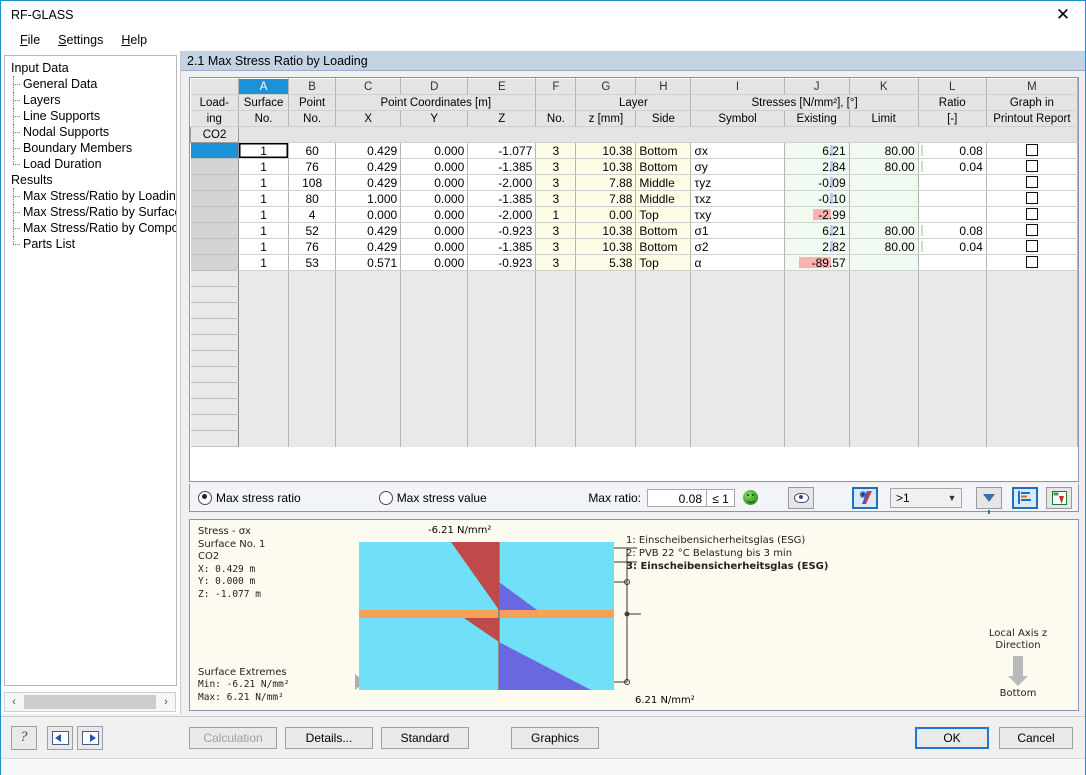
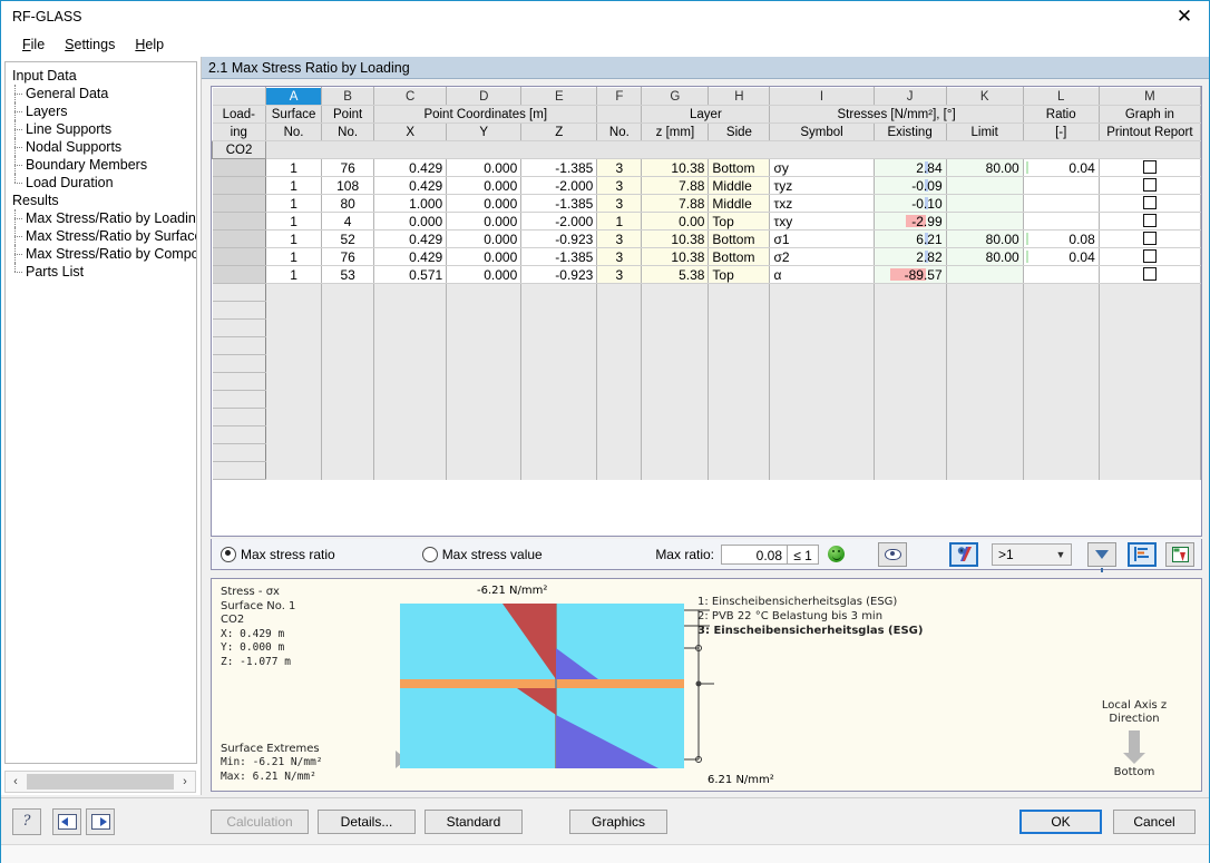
  RF-GLASS
  ✕
  File
  Settings
  Help
  Input Data
  General Data
  Layers
  Line Supports
  Nodal Supports
  Boundary Members
  Load Duration
  Results
  Max Stress/Ratio by Loadin
  Max Stress/Ratio by Surfac
  Max Stress/Ratio by Compo
  Parts List
  ‹
  ›
  2.1 Max Stress Ratio by Loading
  	A	B	C	D	E	F	G	H	I	J	K	L	M
  Load-	Surface	Point	Point Coordinates [m]		Layer	Stresses [N/mm²], [°]	Ratio	Graph in
  ing	No.	No.	X	Y	Z	No.	z [mm]	Side	Symbol	Existing	Limit	[-]	Printout Report
  CO2
- 	1	60	0.429	0.000	-1.077	3	10.38	Bottom	σx	6.21	80.00	0.08
  	1	76	0.429	0.000	-1.385	3	10.38	Bottom	σy	2.84	80.00	0.04
  	1	108	0.429	0.000	-2.000	3	7.88	Middle	τyz	-0.09
  	1	80	1.000	0.000	-1.385	3	7.88	Middle	τxz	-0.10
  	1	4	0.000	0.000	-2.000	1	0.00	Top	τxy	-2.99
  	1	52	0.429	0.000	-0.923	3	10.38	Bottom	σ1	6.21	80.00	0.08
  	1	76	0.429	0.000	-1.385	3	10.38	Bottom	σ2	2.82	80.00	0.04
  	1	53	0.571	0.000	-0.923	3	5.38	Top	α	-89.57
  Max stress ratio
  Max stress value
  Max ratio:
  0.08
  ≤ 1
  >1
  ▼
  Stress - σx
  Surface No. 1
  CO2
  X: 0.429 m
  Y: 0.000 m
  Z: -1.077 m
  Surface Extremes
  Min: -6.21 N/mm²
  Max: 6.21 N/mm²
  -6.21 N/mm²
  6.21 N/mm²
  1: Einscheibensicherheitsglas (ESG)
  2: PVB 22 °C Belastung bis 3 min
  3: Einscheibensicherheitsglas (ESG)
  Local Axis z
  Direction
  Bottom
  ?
  Calculation
  Details...
  Standard
  Graphics
  OK
  Cancel
